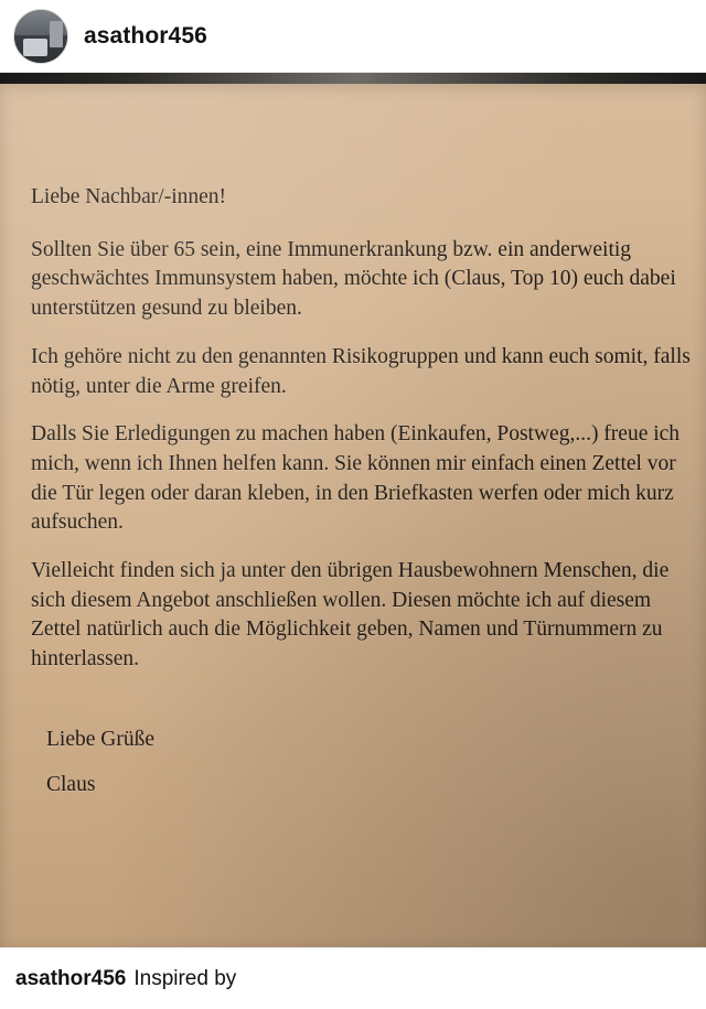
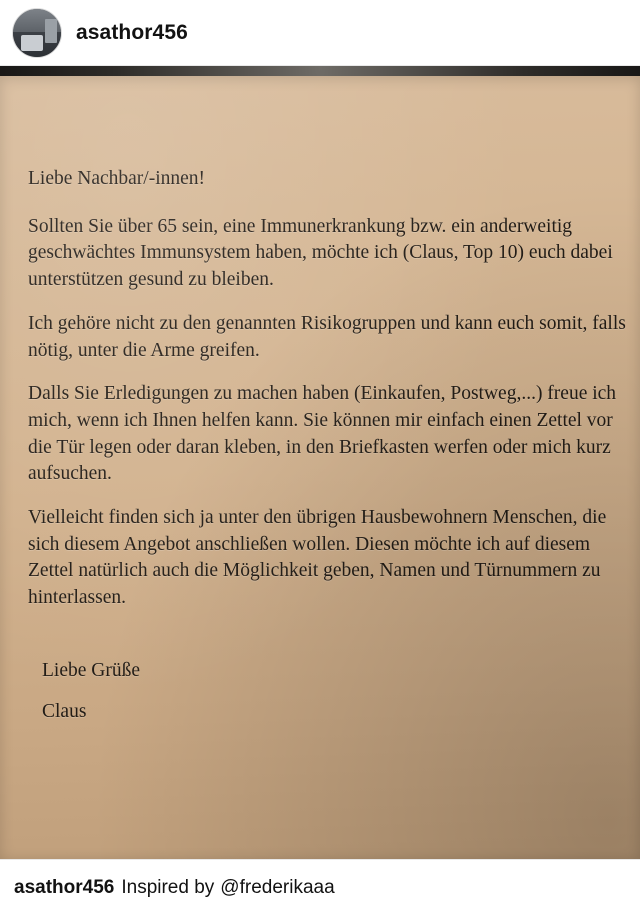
  asathor456
  asathor456
  Inspired by
+ @frederikaaa
